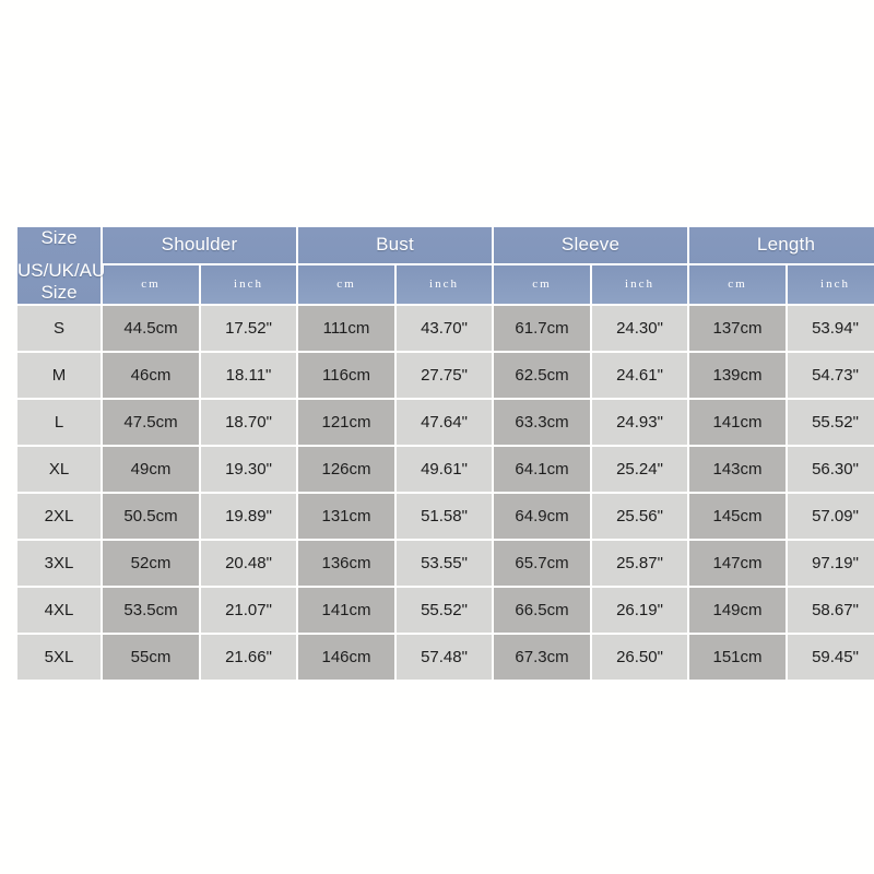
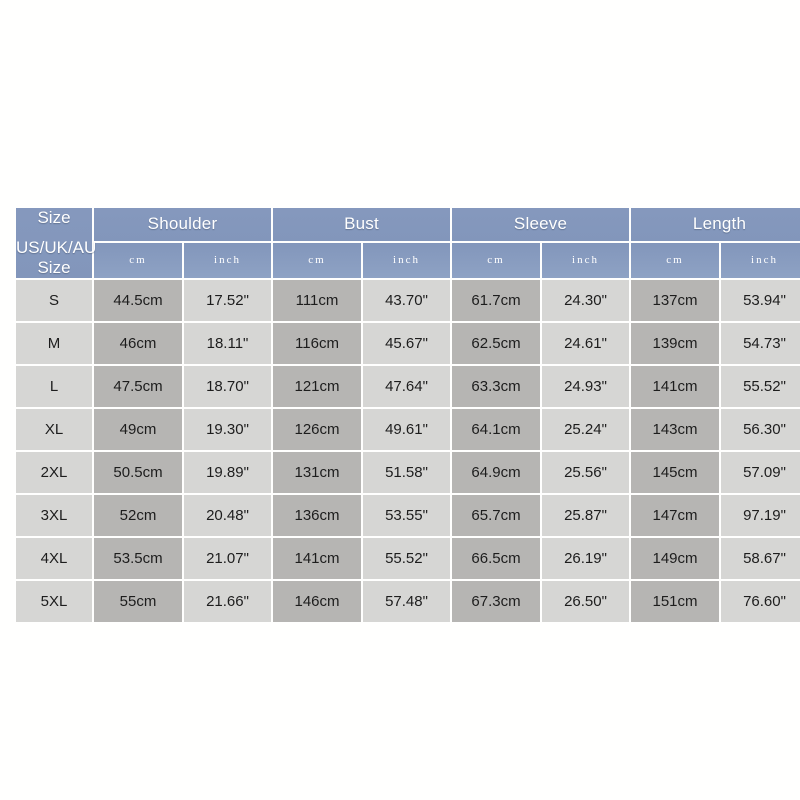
  Size US/UK/AU Size	Shoulder	Bust	Sleeve	Length
  cm	inch	cm	inch	cm	inch	cm	inch
  S	44.5cm	17.52"	111cm	43.70"	61.7cm	24.30"	137cm	53.94"
- M	46cm	18.11"	116cm	27.75"	62.5cm	24.61"	139cm	54.73"
+ M	46cm	18.11"	116cm	45.67"	62.5cm	24.61"	139cm	54.73"
  L	47.5cm	18.70"	121cm	47.64"	63.3cm	24.93"	141cm	55.52"
  XL	49cm	19.30"	126cm	49.61"	64.1cm	25.24"	143cm	56.30"
  2XL	50.5cm	19.89"	131cm	51.58"	64.9cm	25.56"	145cm	57.09"
  3XL	52cm	20.48"	136cm	53.55"	65.7cm	25.87"	147cm	97.19"
  4XL	53.5cm	21.07"	141cm	55.52"	66.5cm	26.19"	149cm	58.67"
- 5XL	55cm	21.66"	146cm	57.48"	67.3cm	26.50"	151cm	59.45"
+ 5XL	55cm	21.66"	146cm	57.48"	67.3cm	26.50"	151cm	76.60"
